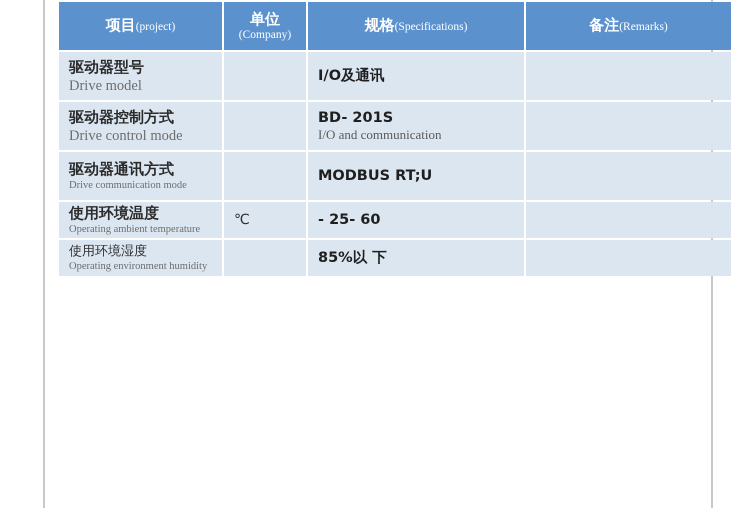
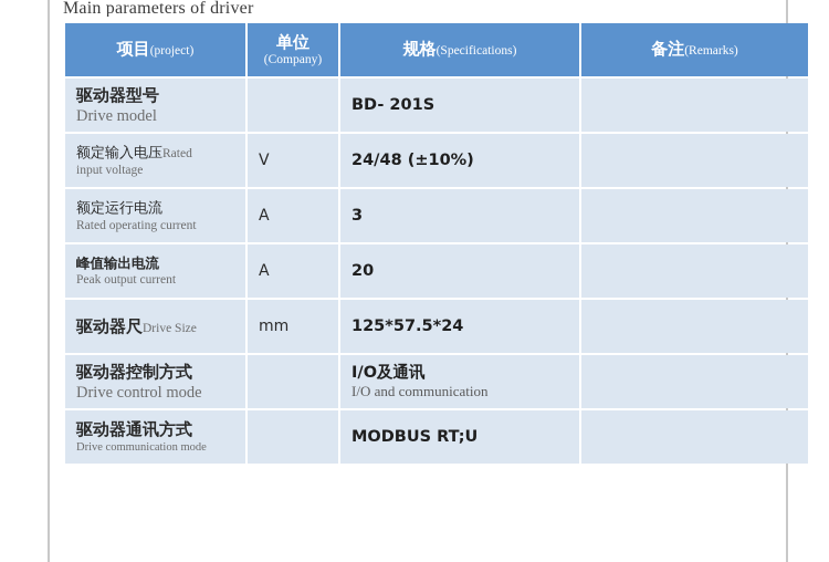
+ Main parameters of driver
  项目(project)	单位 (Company)	规格(Specifications)	备注(Remarks)
- 驱动器型号 Drive model		I/O及通讯
+ 驱动器型号 Drive model		BD- 201S
+ 额定输入电压Rated input voltage	V	24/48 (±10%)
+ 额定运行电流 Rated operating current	A	3
+ 峰值输出电流 Peak output current	A	20
+ 驱动器尺Drive Size	mm	125*57.5*24
- 驱动器控制方式 Drive control mode		BD- 201S I/O and communication
+ 驱动器控制方式 Drive control mode		I/O及通讯 I/O and communication
  驱动器通讯方式 Drive communication mode		MODBUS RT;U
- 使用环境温度 Operating ambient temperature	℃	- 25- 60
- 使用环境湿度 Operating environment humidity		85%以 下
